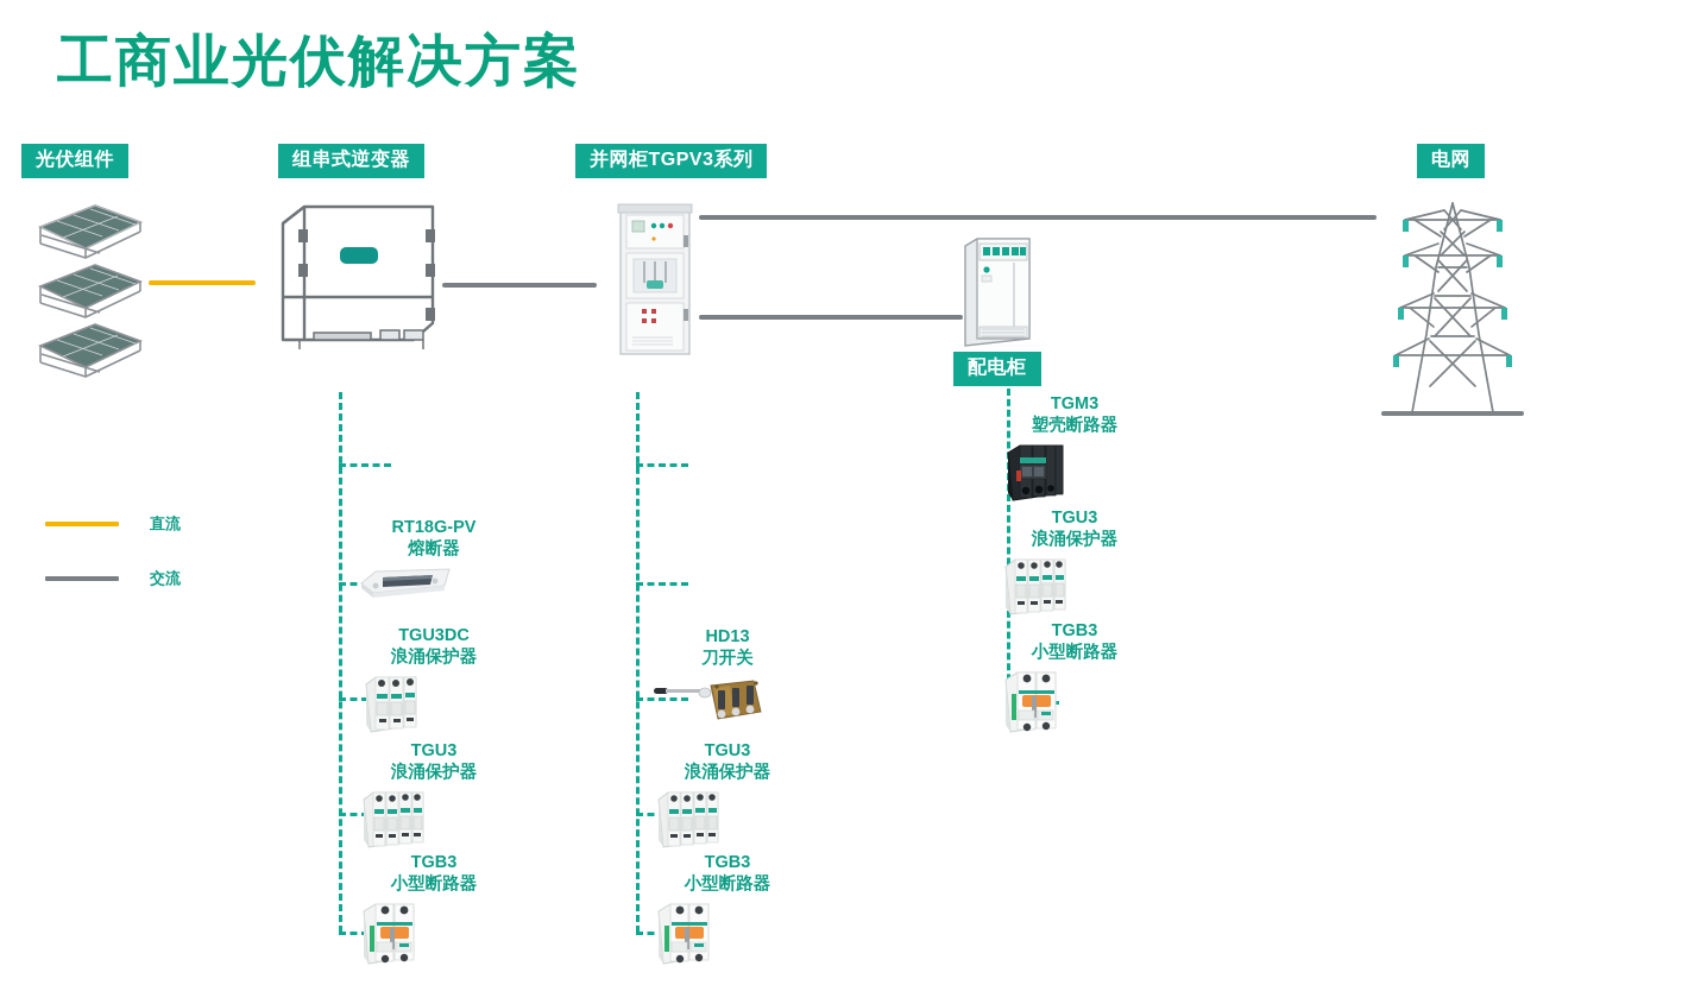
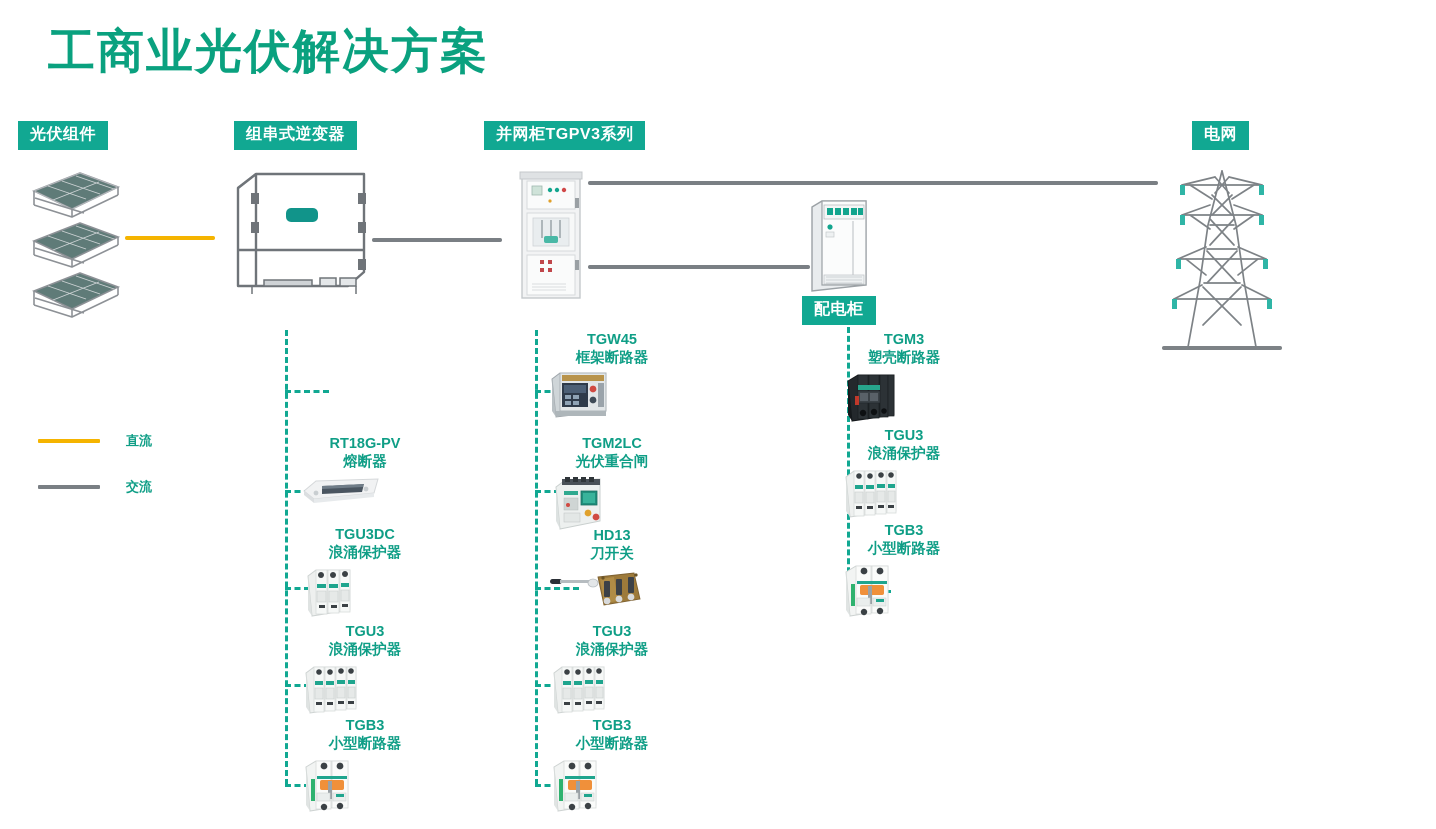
  工商业光伏解决方案
  光伏组件
  组串式逆变器
  并网柜TGPV3系列
  配电柜
  电网
  直流
  交流
  RT18G-PV
  熔断器
  TGU3DC
  浪涌保护器
  TGU3
  浪涌保护器
  TGB3
  小型断路器
+ TGW45
+ 框架断路器
+ TGM2LC
+ 光伏重合闸
  HD13
  刀开关
  TGU3
  浪涌保护器
  TGB3
  小型断路器
  TGM3
  塑壳断路器
  TGU3
  浪涌保护器
  TGB3
  小型断路器
